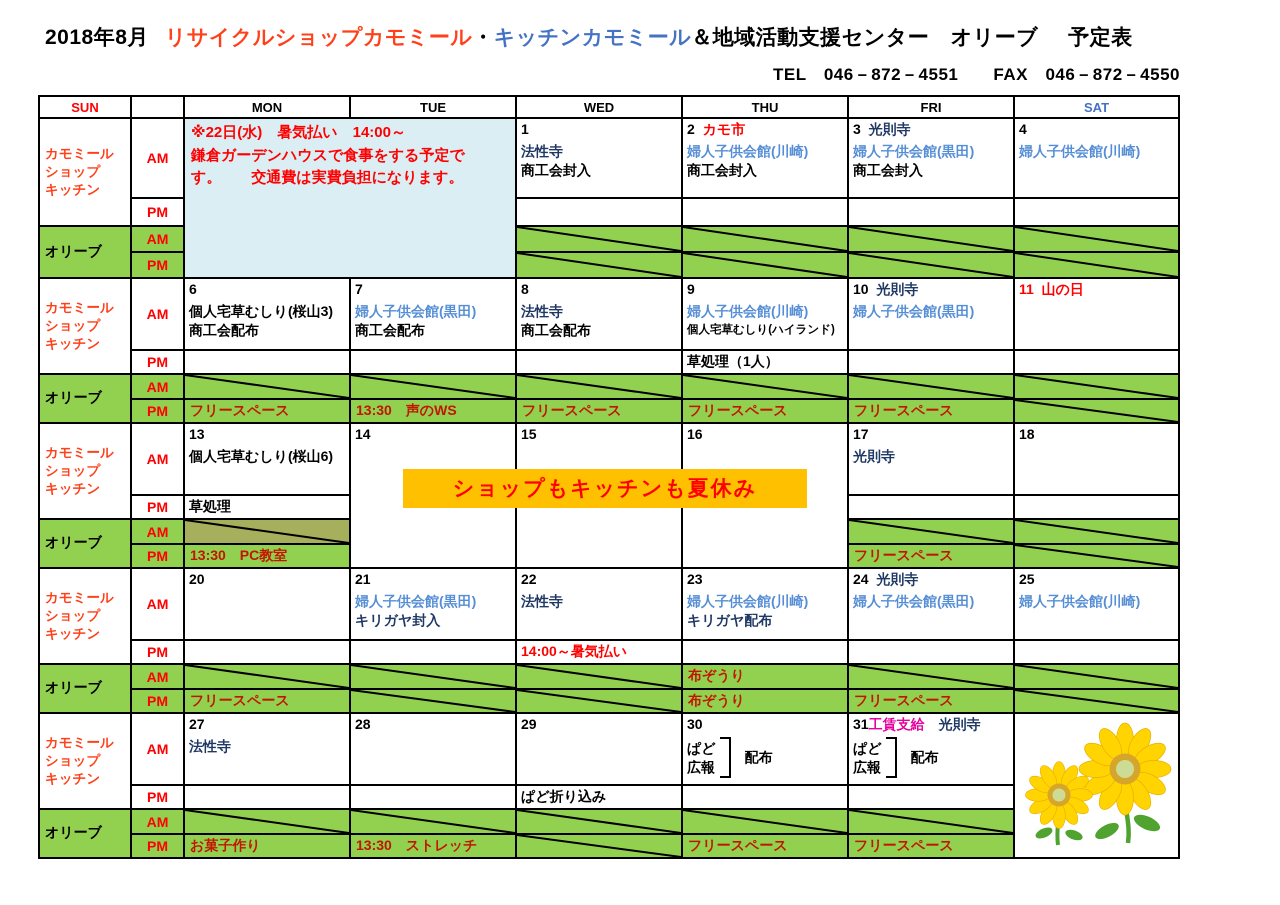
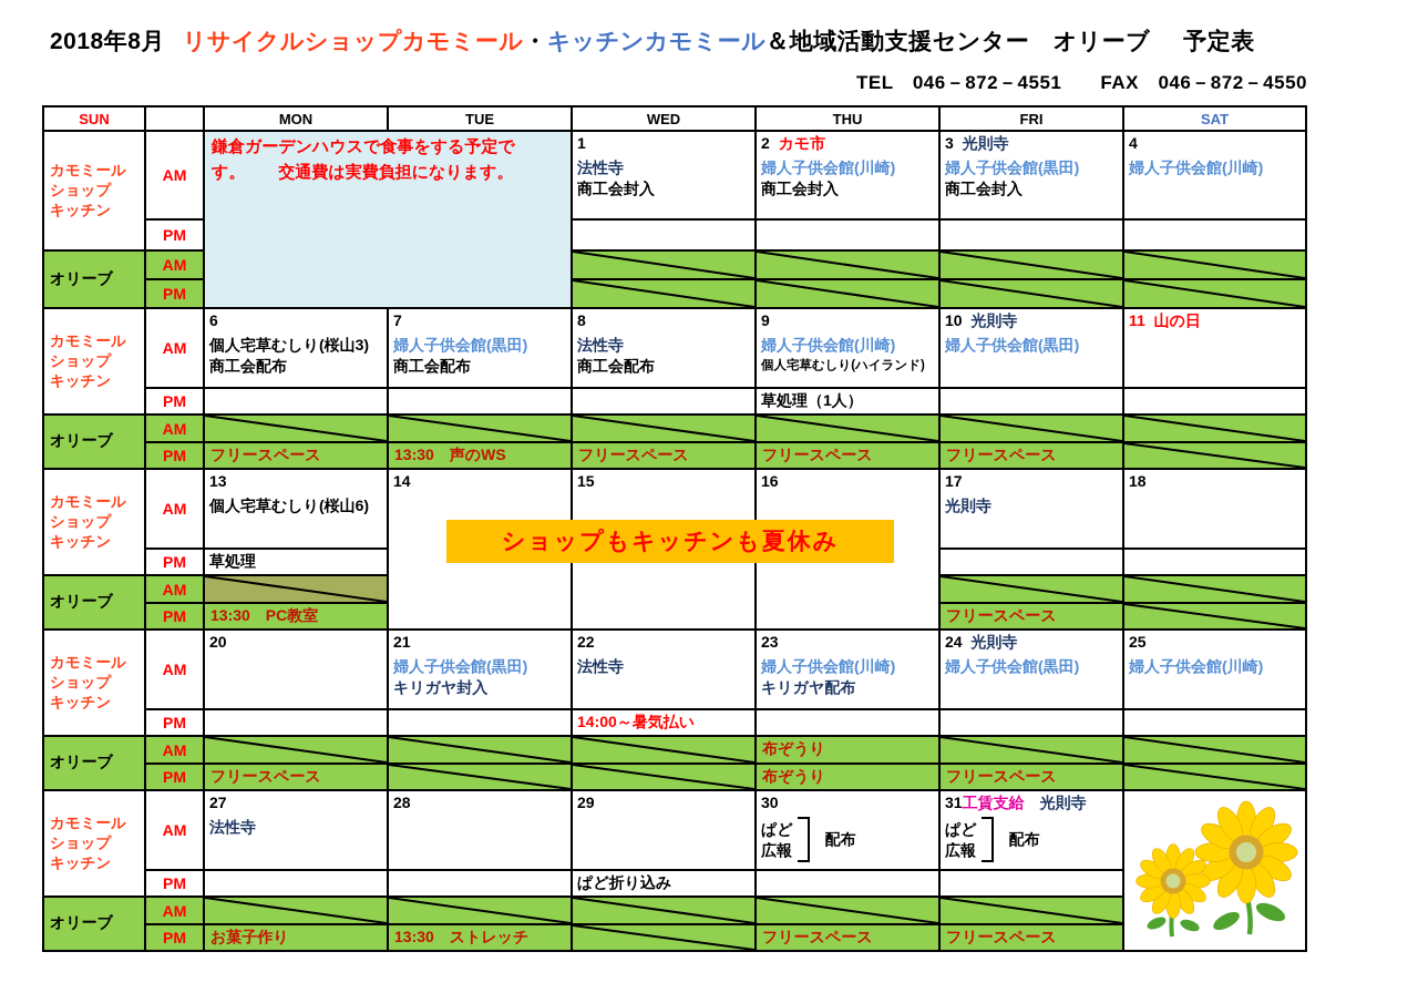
  2018年8月 リサイクルショップカモミール・キッチンカモミール＆地域活動支援センター オリーブ 予定表
  TEL 046－872－4551 FAX 046－872－4550
  SUN
  MON
  TUE
  WED
  THU
  FRI
  SAT
  カモミール
  ショップ
  キッチン
  オリーブ
  AM
  PM
  AM
  PM
- ※22日(水) 暑気払い 14:00～
  鎌倉ガーデンハウスで食事をする予定で
  す。 交通費は実費負担になります。
  1
  法性寺
  商工会封入
  2 カモ市
  婦人子供会館(川崎)
  商工会封入
  3 光則寺
  婦人子供会館(黒田)
  商工会封入
  4
  婦人子供会館(川崎)
  カモミール
  ショップ
  キッチン
  オリーブ
  AM
  PM
  AM
  PM
  6
  個人宅草むしり(桜山3)
  商工会配布
  フリースペース
  7
  婦人子供会館(黒田)
  商工会配布
  13:30 声のWS
  8
  法性寺
  商工会配布
  フリースペース
  9
  婦人子供会館(川崎)
  個人宅草むしり(ハイランド)
  草処理（1人）
  フリースペース
  10 光則寺
  婦人子供会館(黒田)
  フリースペース
  11 山の日
  カモミール
  ショップ
  キッチン
  オリーブ
  AM
  PM
  AM
  PM
  13
  個人宅草むしり(桜山6)
  草処理
  13:30 PC教室
  14
  15
  16
  17
  光則寺
  フリースペース
  18
  ショップもキッチンも夏休み
  カモミール
  ショップ
  キッチン
  オリーブ
  AM
  PM
  AM
  PM
  20
  フリースペース
  21
  婦人子供会館(黒田)
  キリガヤ封入
  22
  法性寺
  14:00～暑気払い
  23
  婦人子供会館(川崎)
  キリガヤ配布
  布ぞうり
  布ぞうり
  24 光則寺
  婦人子供会館(黒田)
  フリースペース
  25
  婦人子供会館(川崎)
  カモミール
  ショップ
  キッチン
  オリーブ
  AM
  PM
  AM
  PM
  27
  法性寺
  お菓子作り
  28
  13:30 ストレッチ
  29
  ぱど折り込み
  30
  ぱど
  広報
  配布
  フリースペース
  31工賃支給 光則寺
  ぱど
  広報
  配布
  フリースペース
